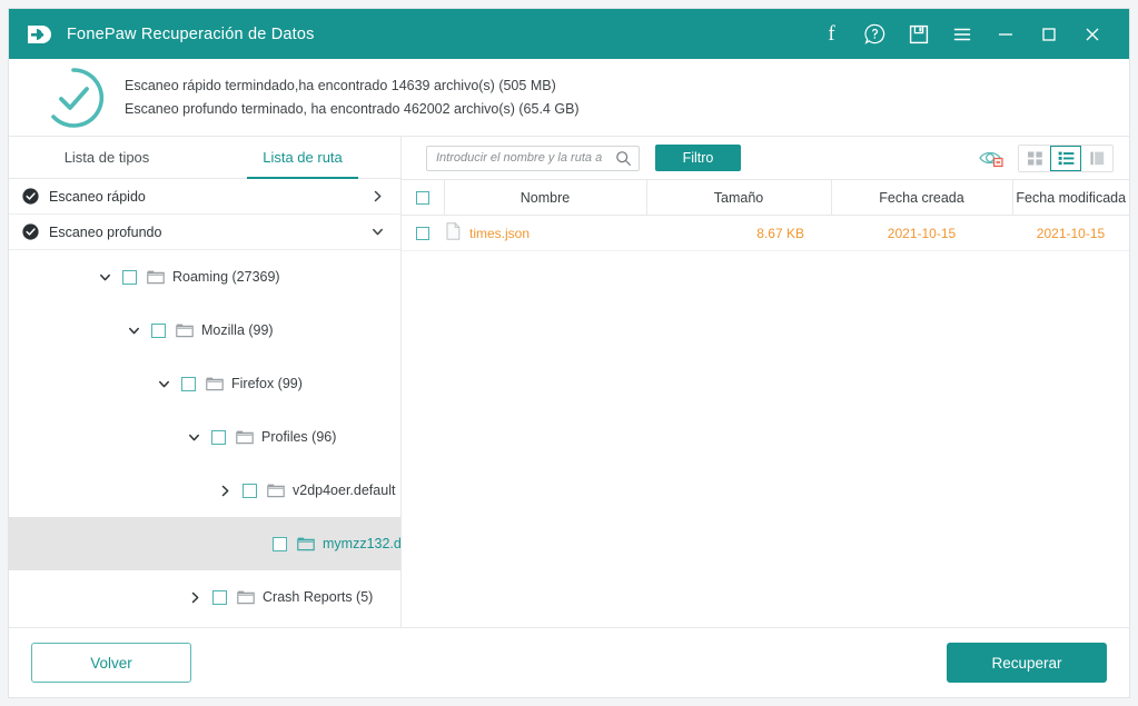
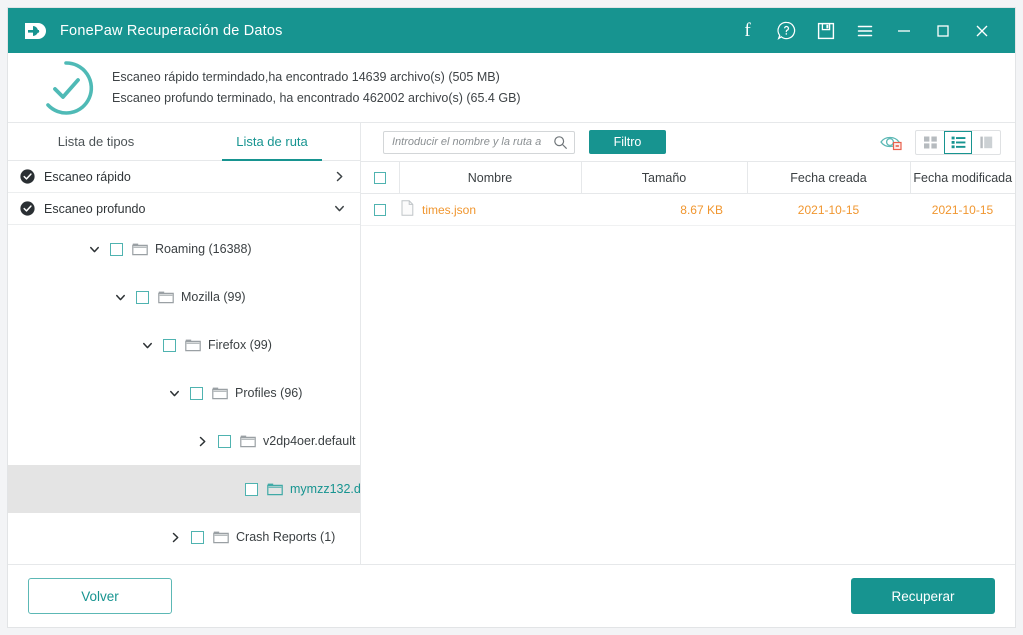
  FonePaw Recuperación de Datos
  f
  Escaneo rápido termindado,ha encontrado 14639 archivo(s) (505 MB)
  Escaneo profundo terminado, ha encontrado 462002 archivo(s) (65.4 GB)
  Lista de tipos
  Lista de ruta
  Escaneo rápido
  Escaneo profundo
- Roaming (27369)
+ Roaming (16388)
  Mozilla (99)
  Firefox (99)
  Profiles (96)
  v2dp4oer.default
  mymzz132.d
- Crash Reports (5)
+ Crash Reports (1)
  Introducir el nombre y la ruta a
  Filtro
  	Nombre	Tamaño	Fecha creada	Fecha modificada
  	times.json	8.67 KB	2021-10-15	2021-10-15
  Volver
  Recuperar
